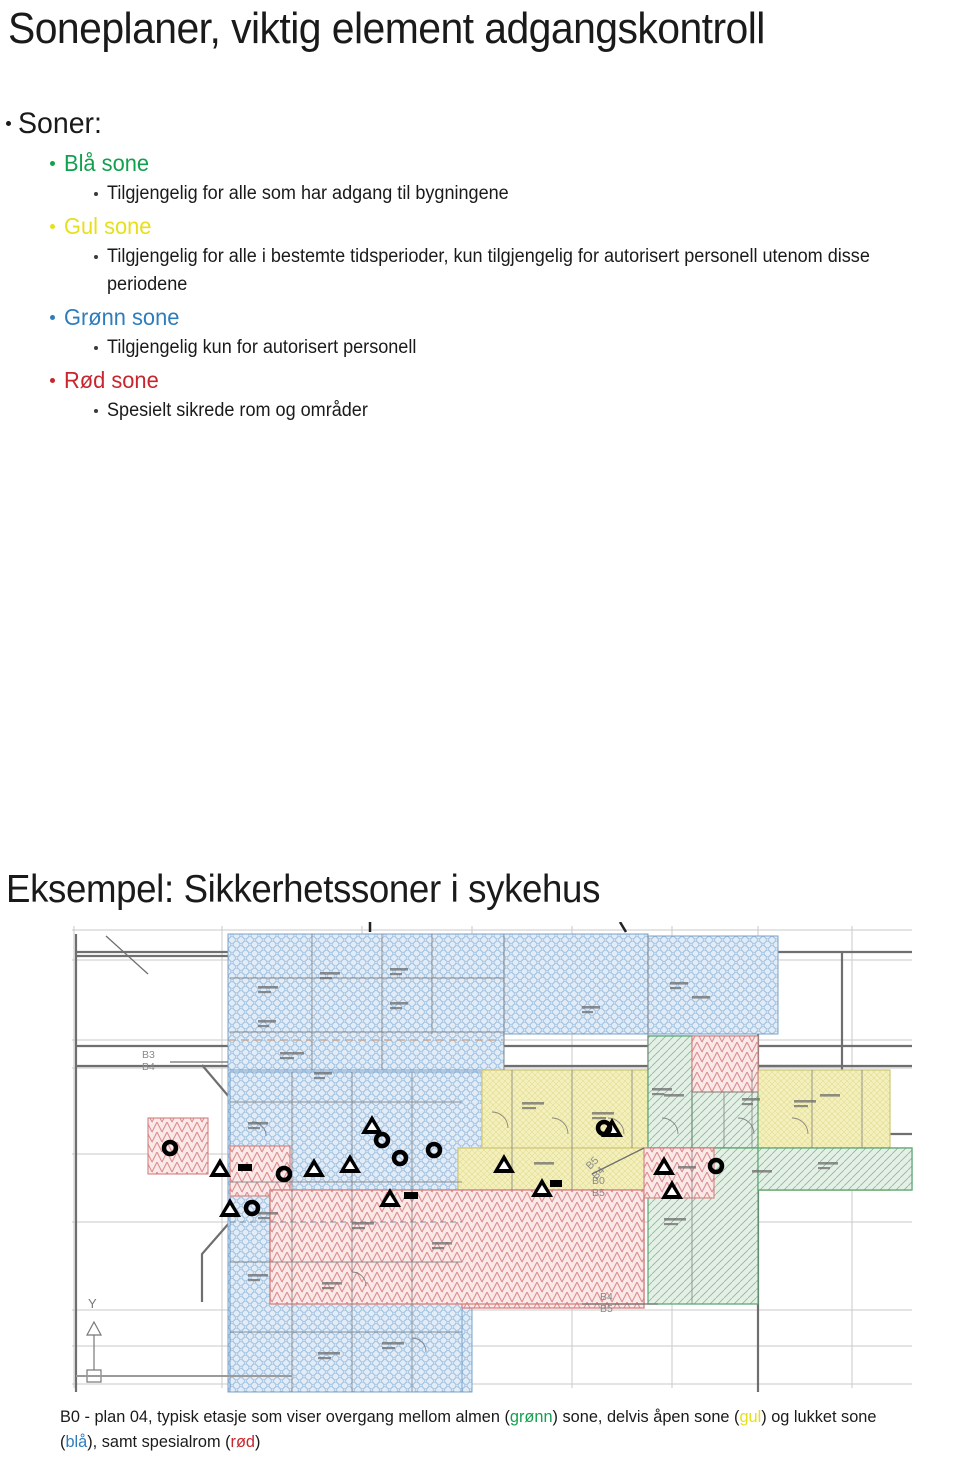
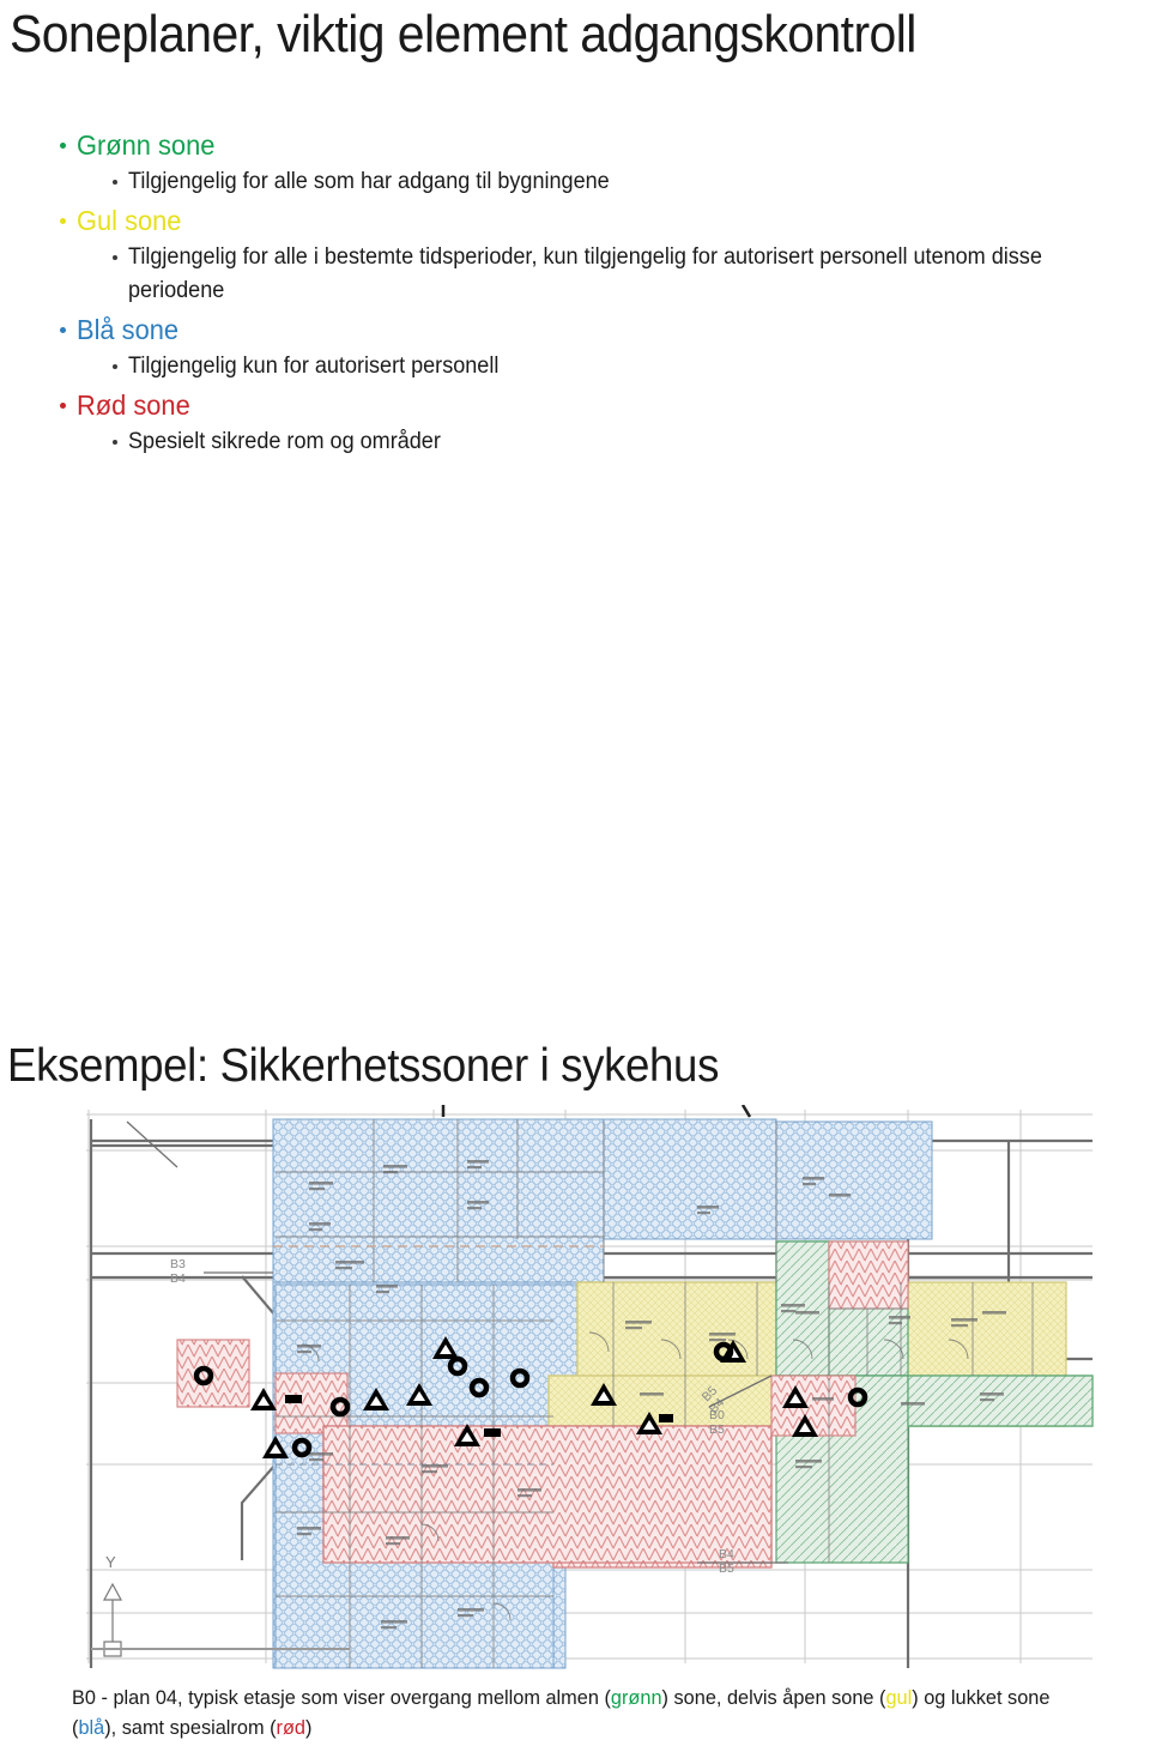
  Soneplaner, viktig element adgangskontroll
- Soner:
- Blå sone
+ Grønn sone
  Tilgjengelig for alle som har adgang til bygningene
  Gul sone
  Tilgjengelig for alle i bestemte tidsperioder, kun tilgjengelig for autorisert personell utenom disse periodene
- Grønn sone
+ Blå sone
  Tilgjengelig kun for autorisert personell
  Rød sone
  Spesielt sikrede rom og områder
  Eksempel: Sikkerhetssoner i sykehus
  B3
  B4
  B0
  B5
  B4
  B5
  Y
  B0 - plan 04, typisk etasje som viser overgang mellom almen (grønn) sone, delvis åpen sone (gul) og lukket sone (blå), samt spesialrom (rød)
